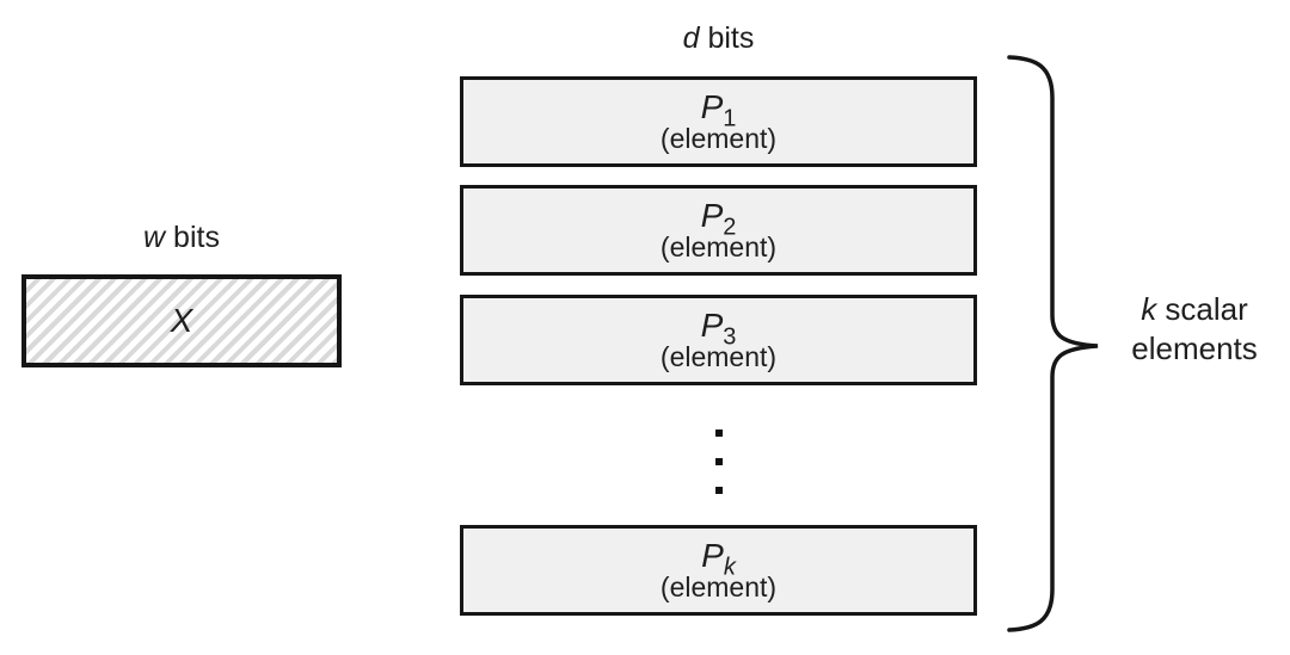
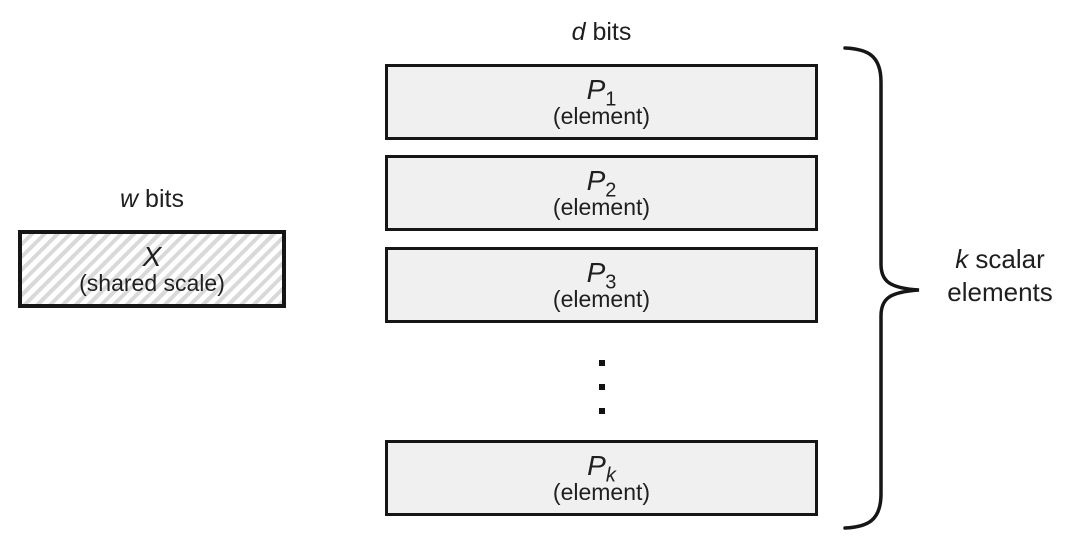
  w bits
  X
+ (shared scale)
  d bits
  P1
  (element)
  P2
  (element)
  P3
  (element)
  Pk
  (element)
  k scalar
  elements
